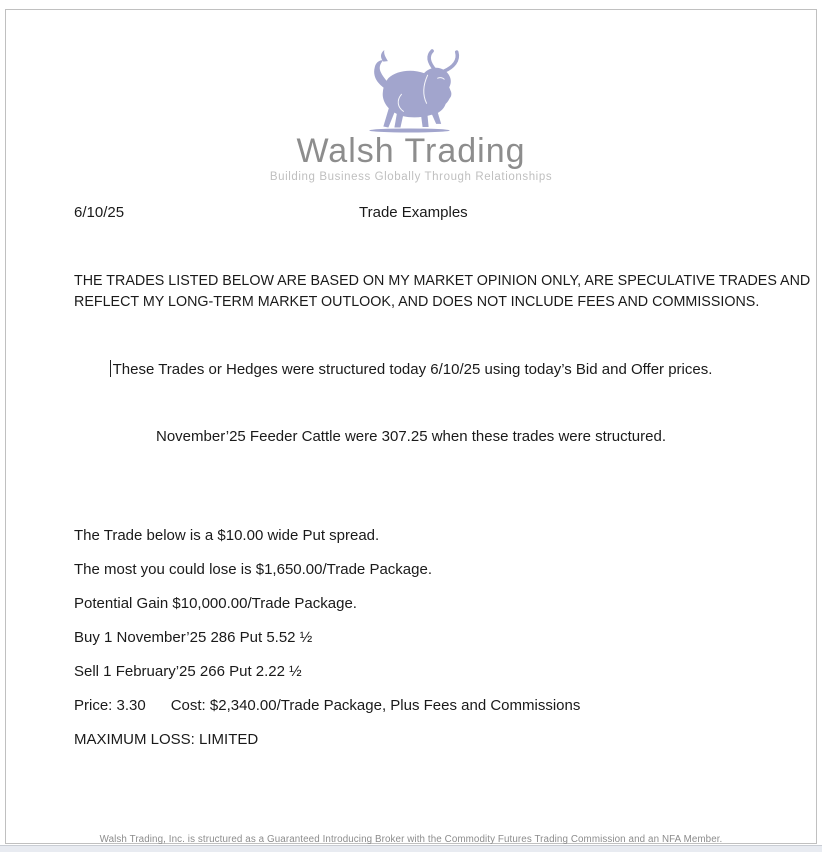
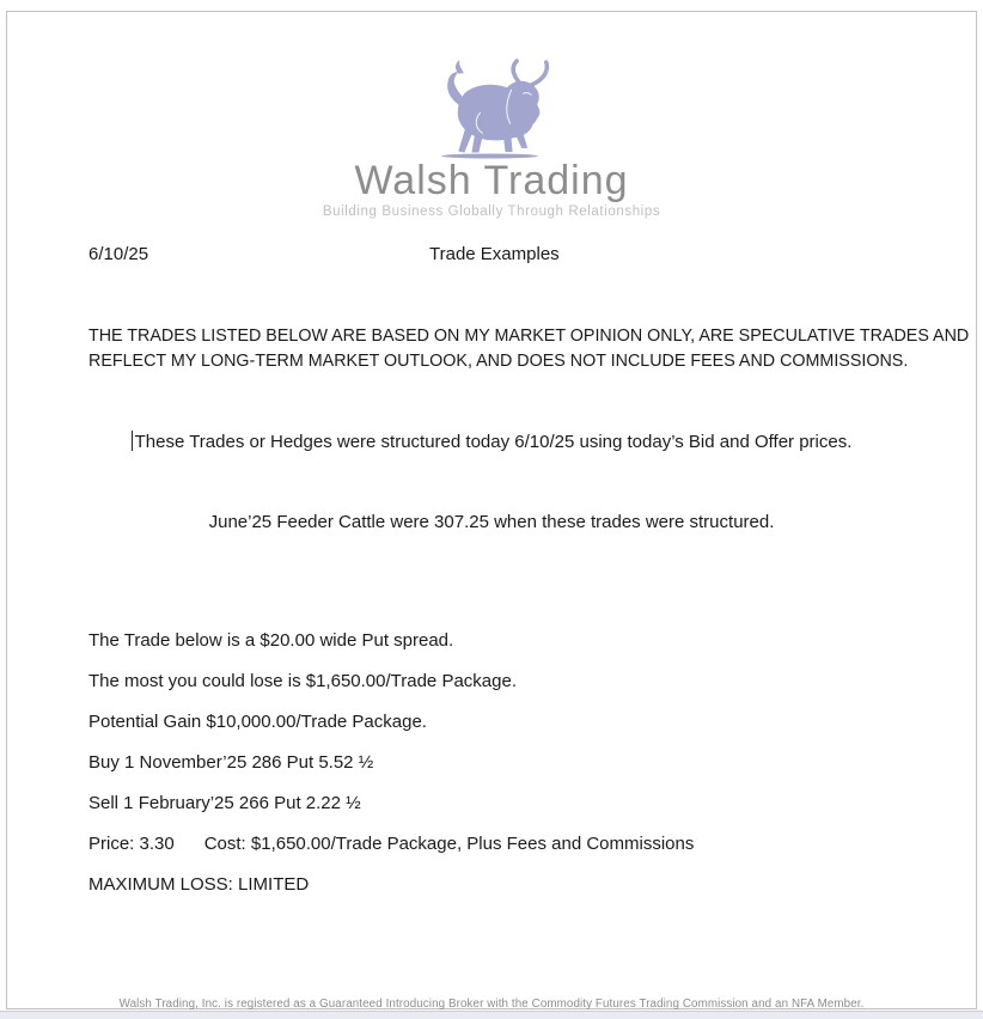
  Walsh Trading
  Building Business Globally Through Relationships
  6/10/25
  Trade Examples
  THE TRADES LISTED BELOW ARE BASED ON MY MARKET OPINION ONLY, ARE SPECULATIVE TRADES AND
  REFLECT MY LONG-TERM MARKET OUTLOOK, AND DOES NOT INCLUDE FEES AND COMMISSIONS.
  These Trades or Hedges were structured today 6/10/25 using today’s Bid and Offer prices.
- November’25 Feeder Cattle were 307.25 when these trades were structured.
+ June’25 Feeder Cattle were 307.25 when these trades were structured.
- The Trade below is a $10.00 wide Put spread.
+ The Trade below is a $20.00 wide Put spread.
  The most you could lose is $1,650.00/Trade Package.
  Potential Gain $10,000.00/Trade Package.
  Buy 1 November’25 286 Put 5.52 ½
  Sell 1 February’25 266 Put 2.22 ½
- Price: 3.30 Cost: $2,340.00/Trade Package, Plus Fees and Commissions
+ Price: 3.30 Cost: $1,650.00/Trade Package, Plus Fees and Commissions
  MAXIMUM LOSS: LIMITED
- Walsh Trading, Inc. is structured as a Guaranteed Introducing Broker with the Commodity Futures Trading Commission and an NFA Member.
+ Walsh Trading, Inc. is registered as a Guaranteed Introducing Broker with the Commodity Futures Trading Commission and an NFA Member.
